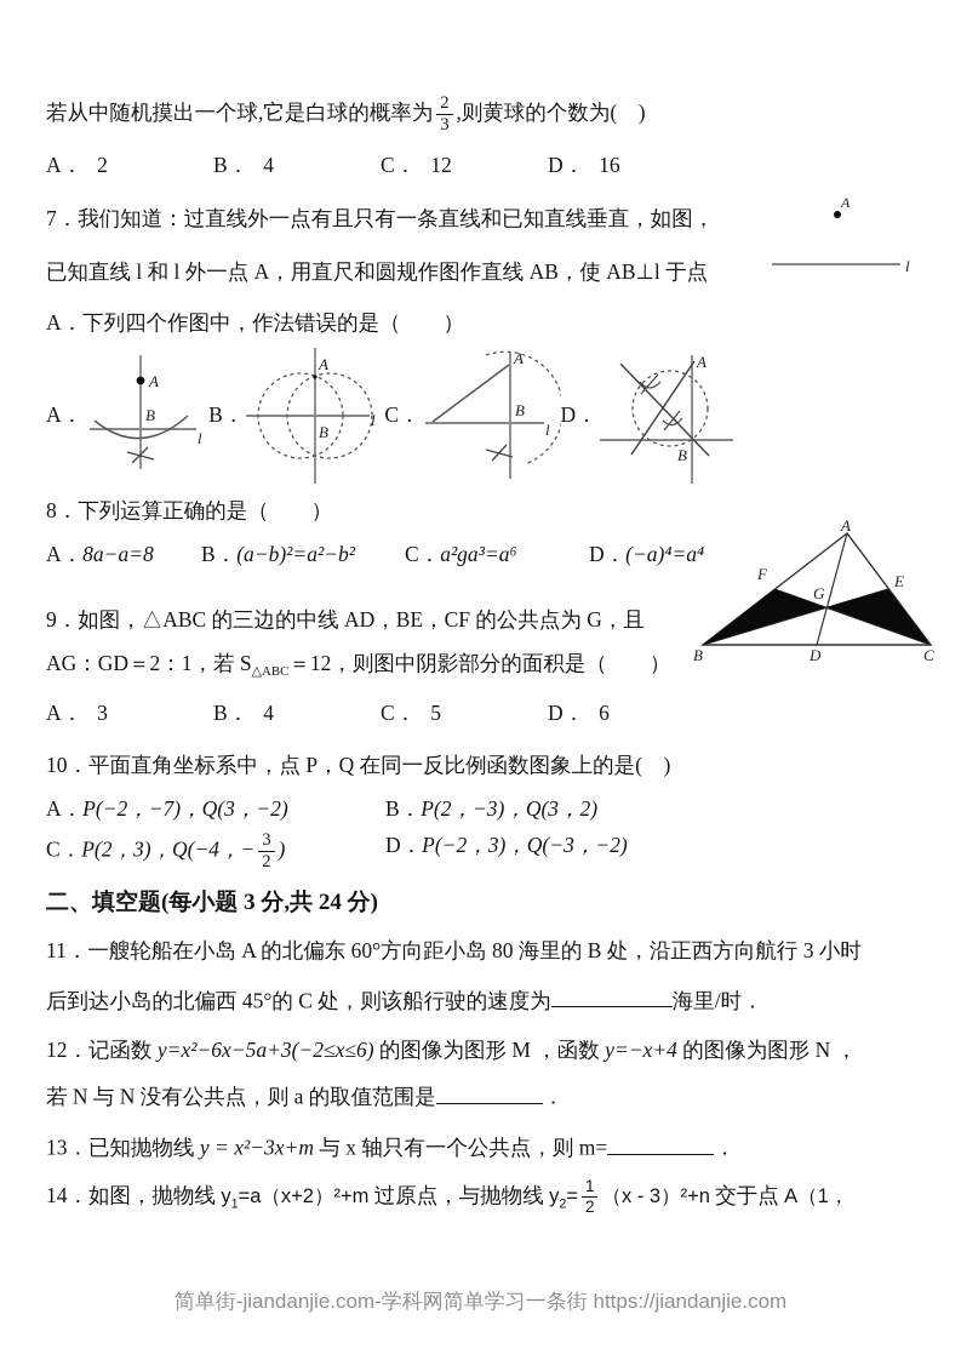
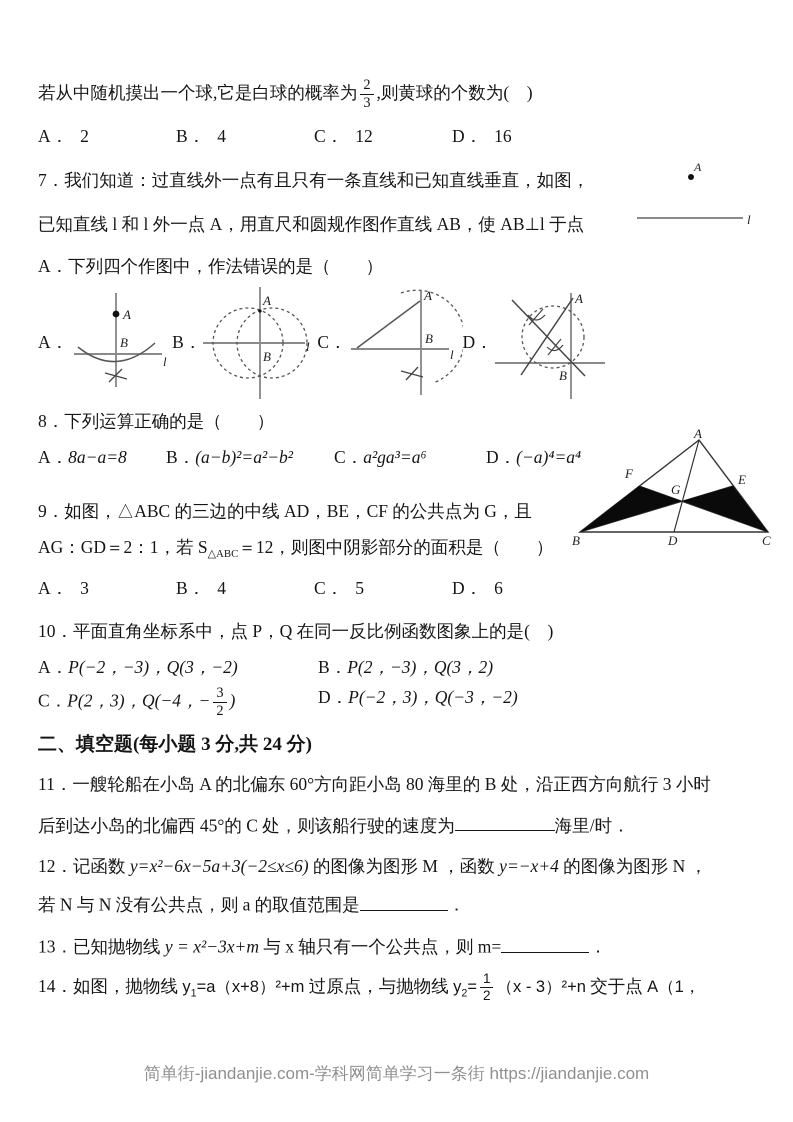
  若从中随机摸出一个球,它是白球的概率为
  2
  3
  ,则黄球的个数为( )
  A． 2
  B． 4
  C． 12
  D． 16
  7．我们知道：过直线外一点有且只有一条直线和已知直线垂直，如图，
  已知直线 l 和 l 外一点 A，用直尺和圆规作图作直线 AB，使 AB⊥l 于点
  A．下列四个作图中，作法错误的是（ ）
  A
  l
  A．
  A
  B
  l
  B．
  l
  A
  B
  C．
  l
  A
  B
  D．
  A
  B
  8．下列运算正确的是（ ）
  A．8a−a=8
  B．(a−b)²=a²−b²
  C．a²ga³=a⁶
  D．(−a)⁴=a⁴
  9．如图，△ABC 的三边的中线 AD，BE，CF 的公共点为 G，且
  AG：GD＝2：1，若 S△ABC＝12，则图中阴影部分的面积是（ ）
  A． 3
  B． 4
  C． 5
  D． 6
  A
  B
  C
  D
  E
  F
  G
  10．平面直角坐标系中，点 P，Q 在同一反比例函数图象上的是( )
- A．P(−2，−7)，Q(3，−2)
+ A．P(−2，−3)，Q(3，−2)
  B．P(2，−3)，Q(3，2)
  C．P(2，3)，Q(−4，−
  3
  2
  )
  D．P(−2，3)，Q(−3，−2)
  二、填空题(每小题 3 分,共 24 分)
  11．一艘轮船在小岛 A 的北偏东 60°方向距小岛 80 海里的 B 处，沿正西方向航行 3 小时
  后到达小岛的北偏西 45°的 C 处，则该船行驶的速度为 海里/时．
  12．记函数 y=x²−6x−5a+3(−2≤x≤6) 的图像为图形 M ，函数 y=−x+4 的图像为图形 N ，
  若 N 与 N 没有公共点，则 a 的取值范围是 ．
  13．已知抛物线 y = x²−3x+m 与 x 轴只有一个公共点，则 m= ．
- 14．如图，抛物线 y1=a（x+2）²+m 过原点，与抛物线 y2=
+ 14．如图，抛物线 y1=a（x+8）²+m 过原点，与抛物线 y2=
  1
  2
  （x - 3）²+n 交于点 A（1，
  简单街-jiandanjie.com-学科网简单学习一条街 https://jiandanjie.com
